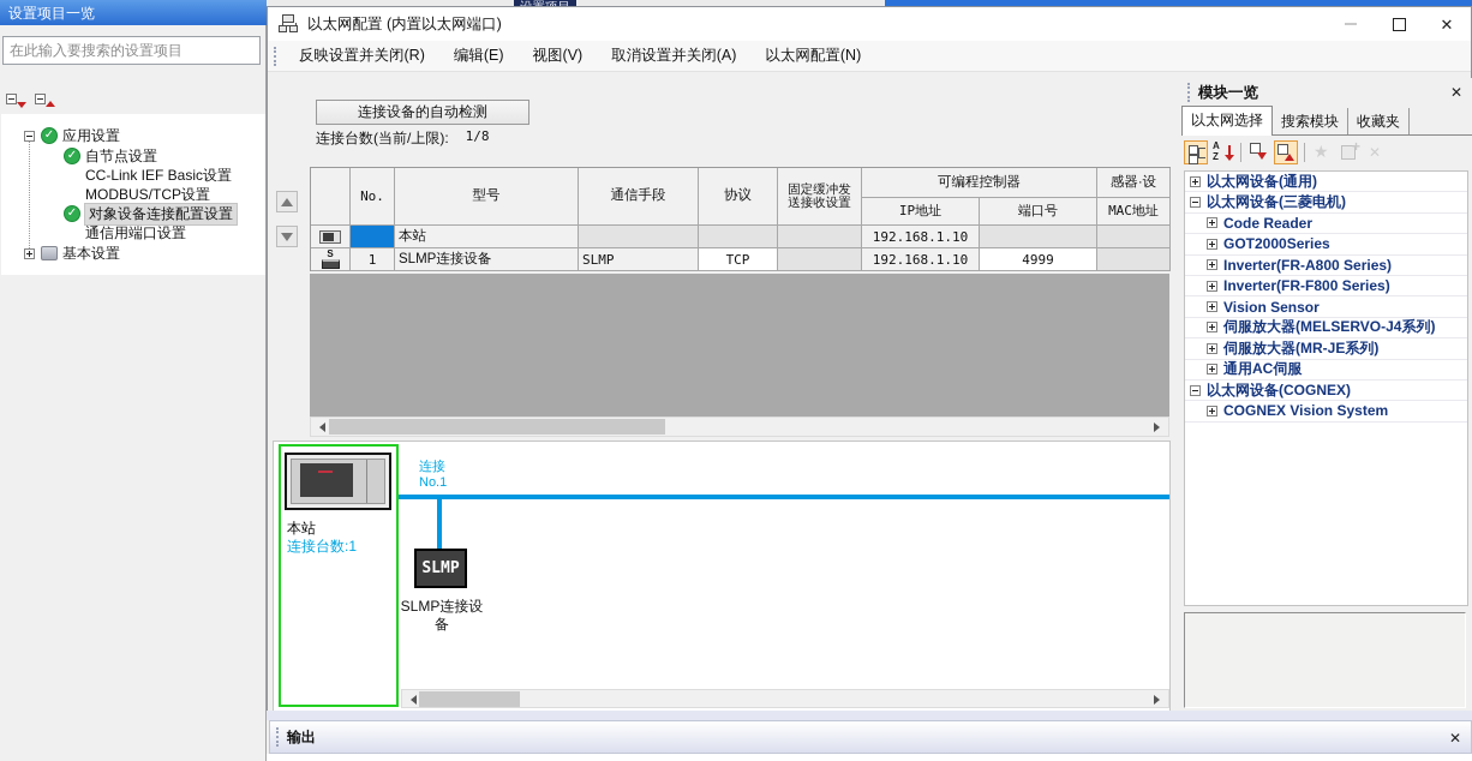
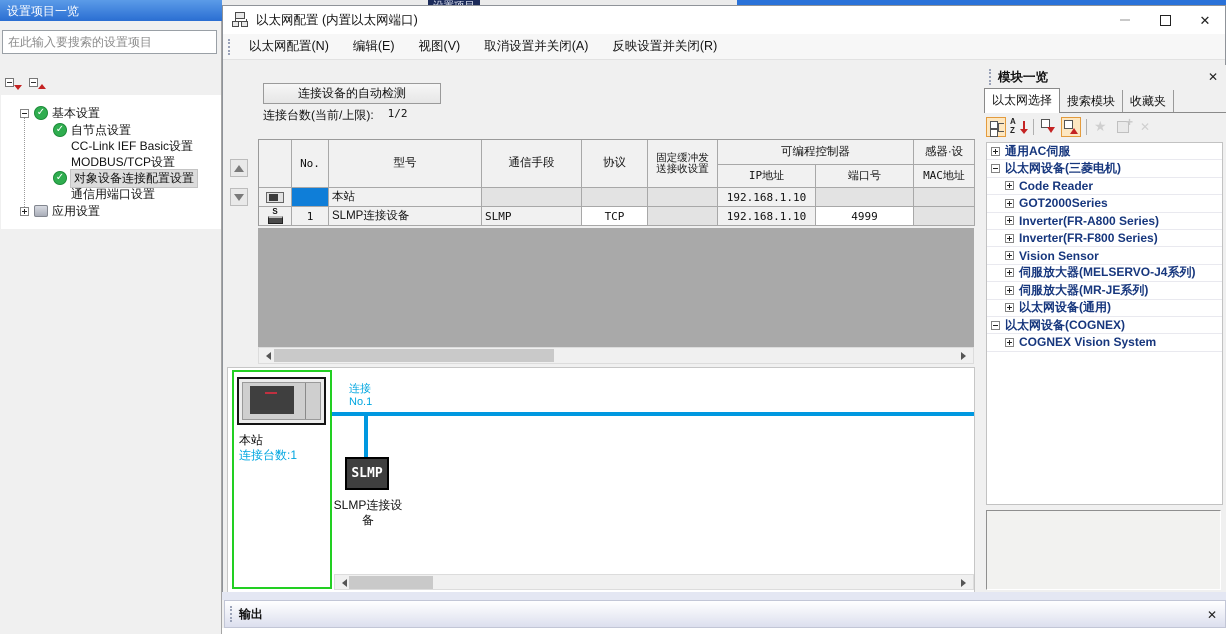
  设置项目一览
  在此输入要搜索的设置项目
- 应用设置
+ 基本设置
  自节点设置
  CC-Link IEF Basic设置
  MODBUS/TCP设置
  对象设备连接配置设置
  通信用端口设置
- 基本设置
+ 应用设置
  以太网配置 (内置以太网端口)
  ✕
- 反映设置并关闭(R)
+ 以太网配置(N)
  编辑(E)
  视图(V)
  取消设置并关闭(A)
- 以太网配置(N)
+ 反映设置并关闭(R)
  连接设备的自动检测
  连接台数(当前/上限):
- 1/8
+ 1/2
  No.
  型号
  通信手段
  协议
  固定缓冲发
  送接收设置
  可编程控制器
  感器·设
  IP地址
  端口号
  MAC地址
  本站
  192.168.1.10
  1
  SLMP连接设备
  SLMP
  TCP
  192.168.1.10
  4999
  本站
  连接台数:1
  连接
  No.1
  SLMP
  SLMP连接设备
  模块一览
  以太网选择
  搜索模块
  收藏夹
- 以太网设备(通用)
+ 通用AC伺服
  以太网设备(三菱电机)
  Code Reader
  GOT2000Series
  Inverter(FR-A800 Series)
  Inverter(FR-F800 Series)
  Vision Sensor
  伺服放大器(MELSERVO-J4系列)
  伺服放大器(MR-JE系列)
- 通用AC伺服
+ 以太网设备(通用)
  以太网设备(COGNEX)
  COGNEX Vision System
  输出
